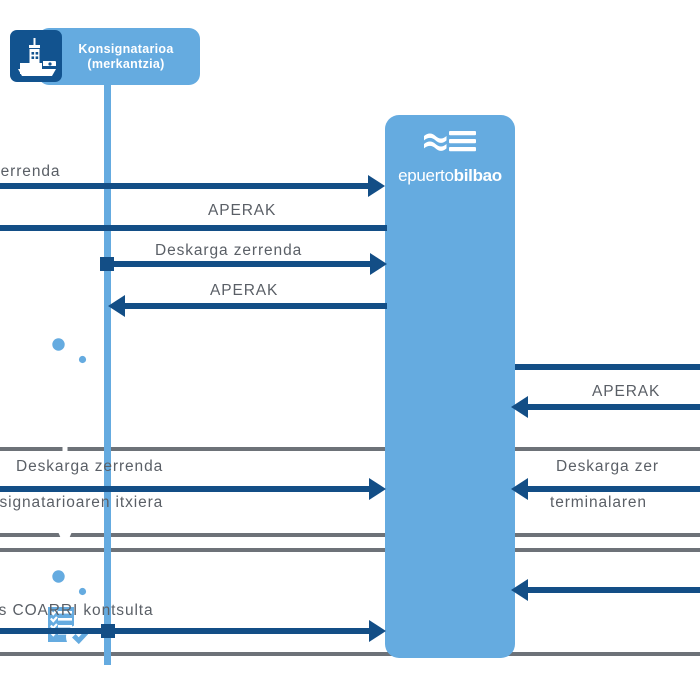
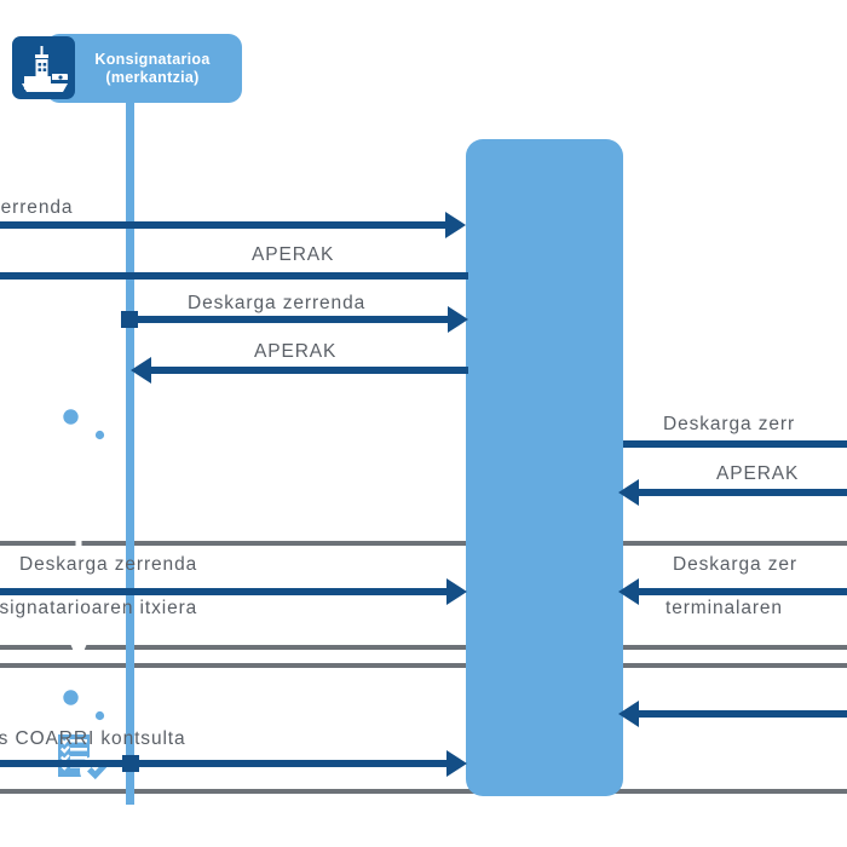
  Konsignatarioa
  (merkantzia)
- epuertobilbao
  errenda
  APERAK
  Deskarga zerrenda
  APERAK
+ Deskarga zerr
  APERAK
  Deskarga zerrenda
  signatarioaren itxiera
  Deskarga zer
  terminalaren
  s COARRI kontsulta
